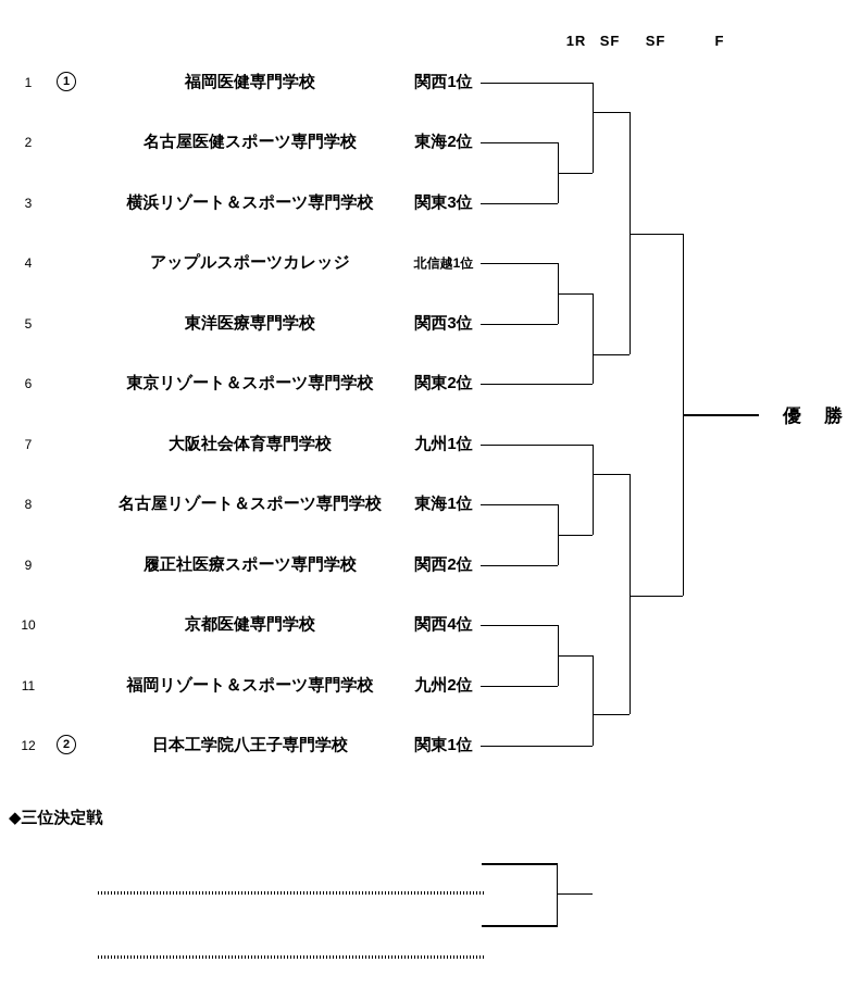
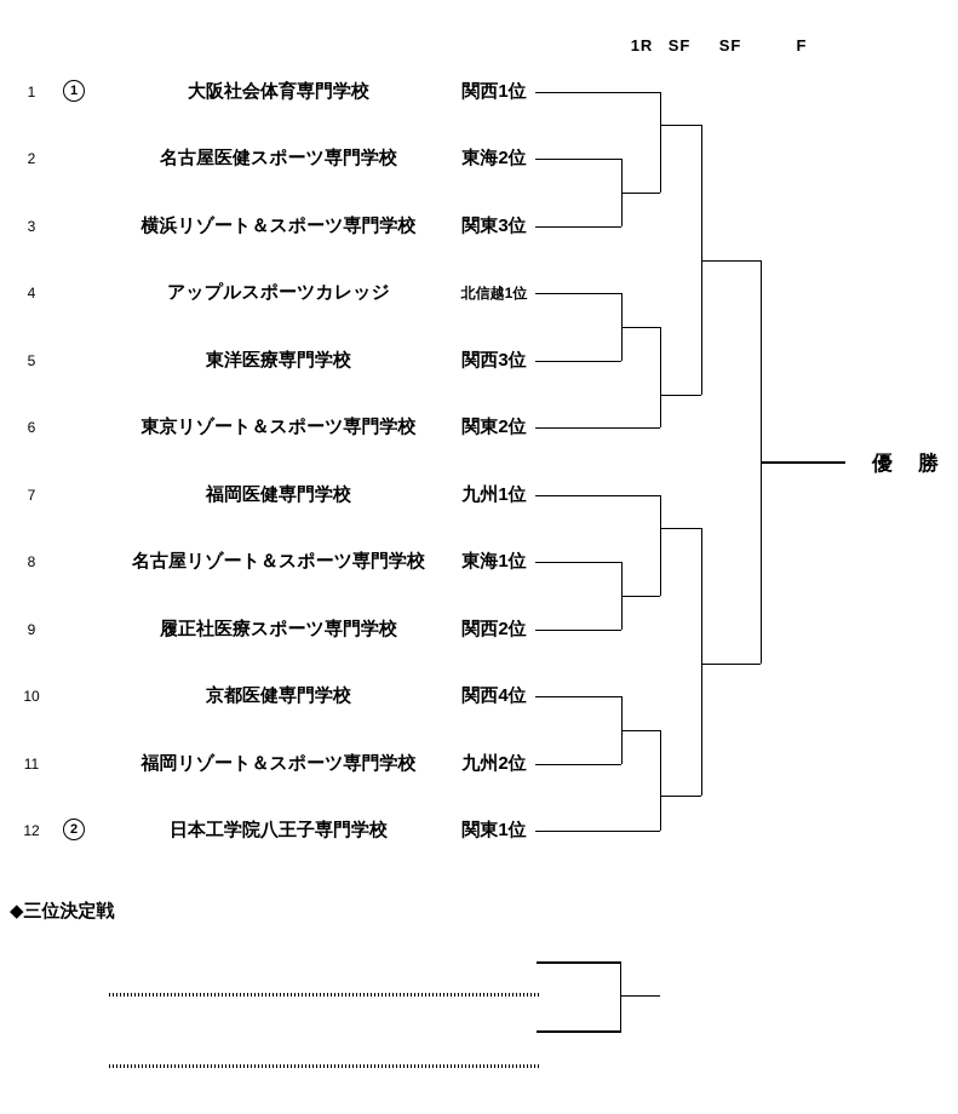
  1R
  SF
  SF
  F
  1
  1
- 福岡医健専門学校
+ 大阪社会体育専門学校
  関西1位
  2
  名古屋医健スポーツ専門学校
  東海2位
  3
  横浜リゾート＆スポーツ専門学校
  関東3位
  4
  アップルスポーツカレッジ
  北信越1位
  5
  東洋医療専門学校
  関西3位
  6
  東京リゾート＆スポーツ専門学校
  関東2位
  7
- 大阪社会体育専門学校
+ 福岡医健専門学校
  九州1位
  8
  名古屋リゾート＆スポーツ専門学校
  東海1位
  9
  履正社医療スポーツ専門学校
  関西2位
  10
  京都医健専門学校
  関西4位
  11
  福岡リゾート＆スポーツ専門学校
  九州2位
  12
  2
  日本工学院八王子専門学校
  関東1位
  優 勝
  ◆三位決定戦
